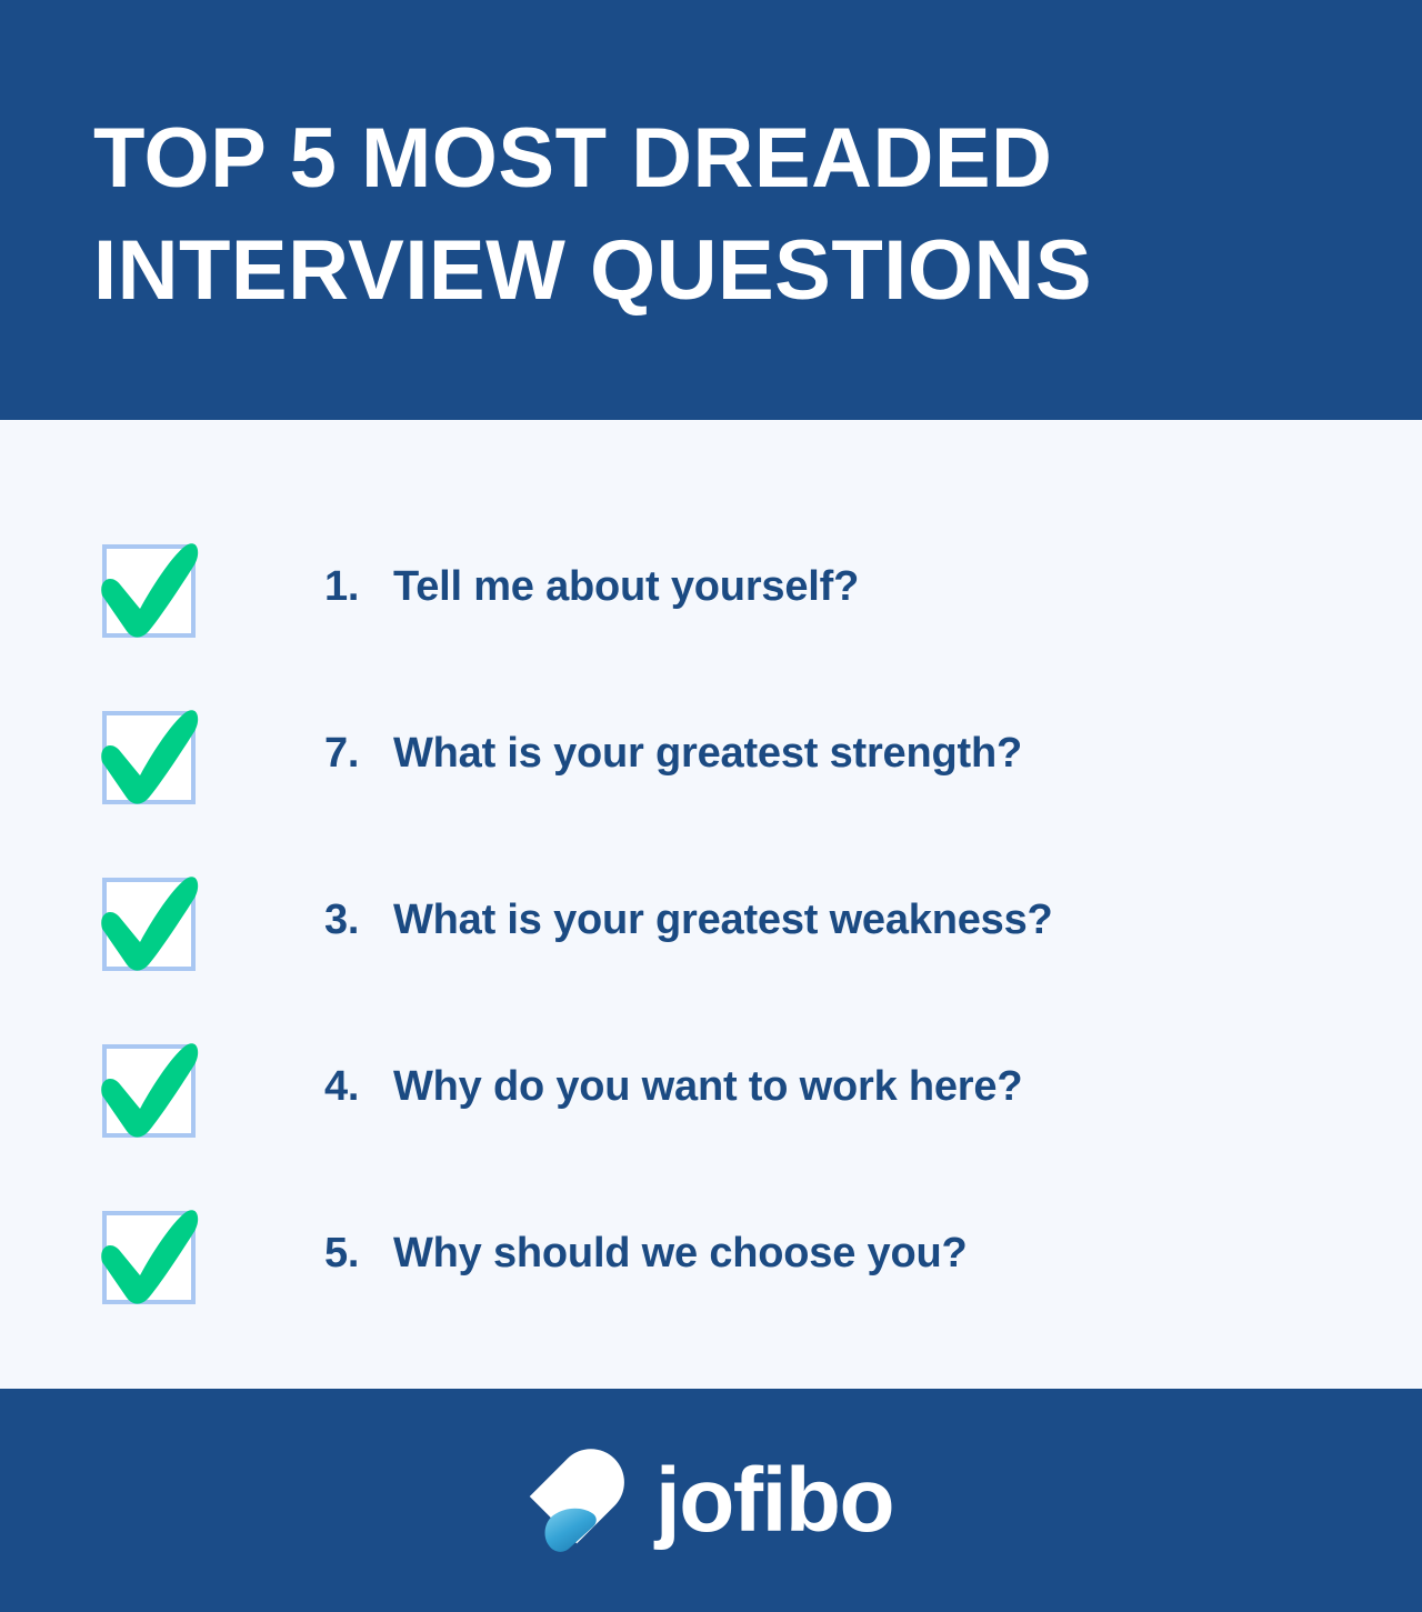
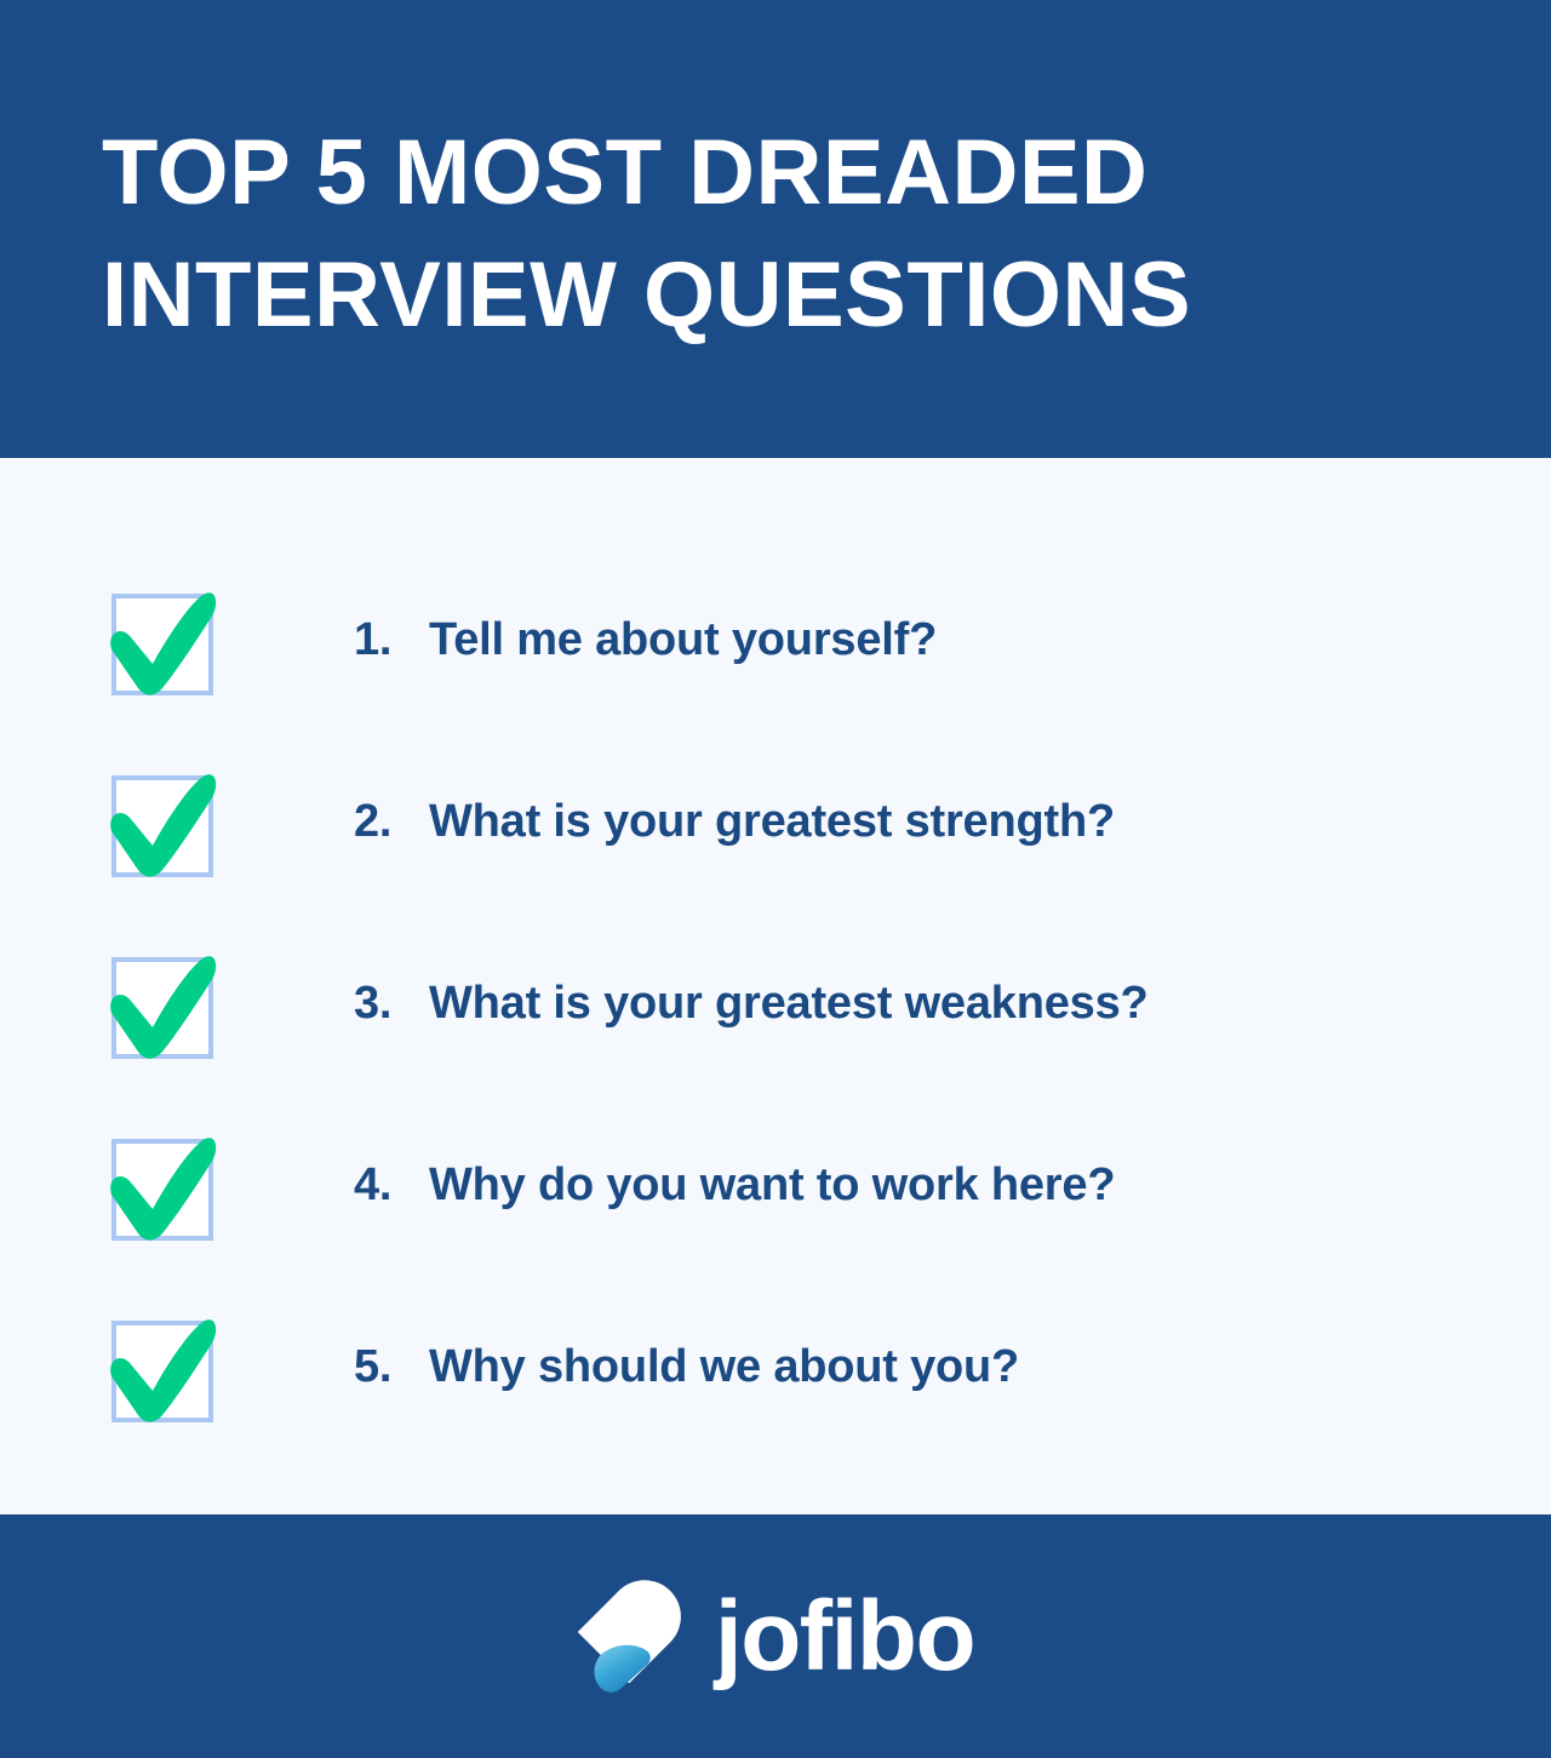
  TOP 5 MOST DREADED
  INTERVIEW QUESTIONS
  1.
  Tell me about yourself?
- 7.
+ 2.
  What is your greatest strength?
  3.
  What is your greatest weakness?
  4.
  Why do you want to work here?
  5.
- Why should we choose you?
+ Why should we about you?
  jofibo
